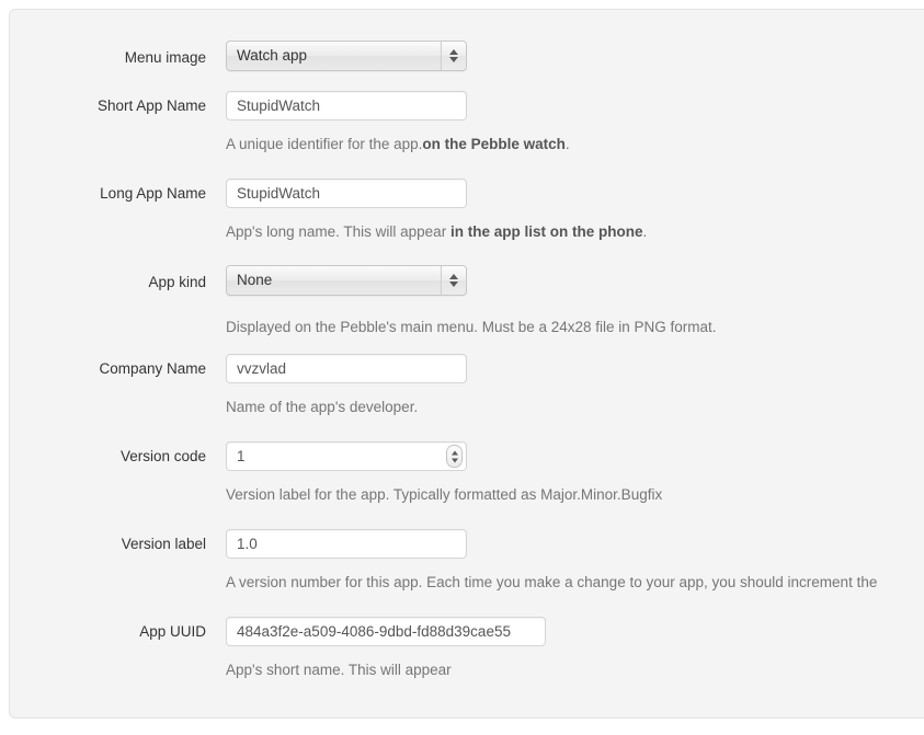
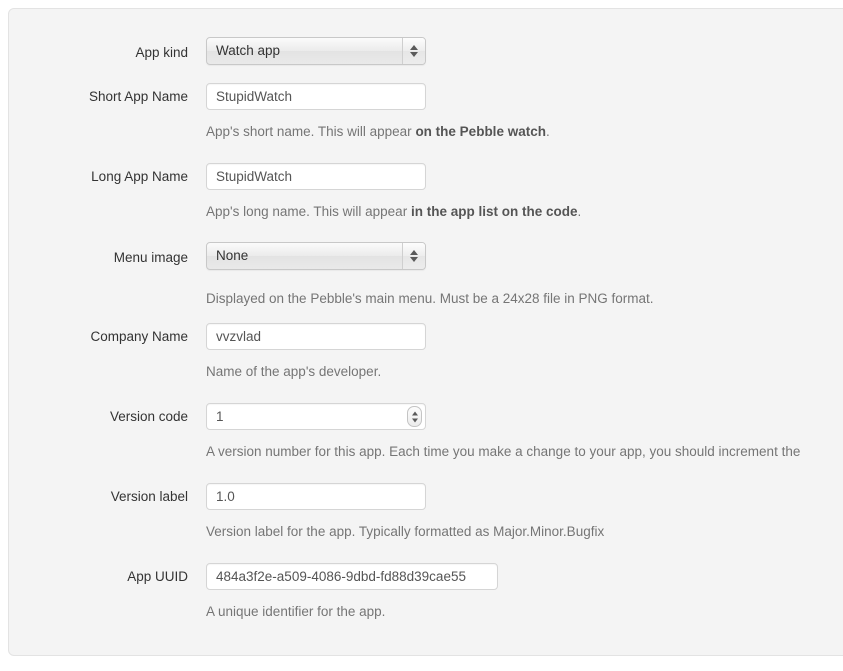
- Menu image
+ App kind
  Watch app
  Short App Name
  StupidWatch
- A unique identifier for the app.on the Pebble watch.
+ App's short name. This will appear on the Pebble watch.
  Long App Name
  StupidWatch
- App's long name. This will appear in the app list on the phone.
+ App's long name. This will appear in the app list on the code.
- App kind
+ Menu image
  None
  Displayed on the Pebble's main menu. Must be a 24x28 file in PNG format.
  Company Name
  vvzvlad
  Name of the app's developer.
  Version code
  1
- Version label for the app. Typically formatted as Major.Minor.Bugfix
+ A version number for this app. Each time you make a change to your app, you should increment the
  Version label
  1.0
- A version number for this app. Each time you make a change to your app, you should increment the
+ Version label for the app. Typically formatted as Major.Minor.Bugfix
  App UUID
  484a3f2e-a509-4086-9dbd-fd88d39cae55
- App's short name. This will appear
+ A unique identifier for the app.
